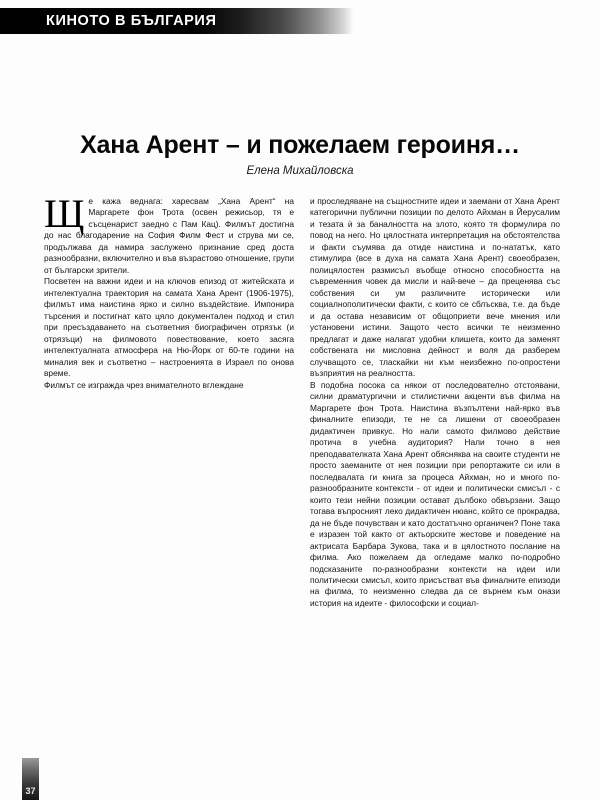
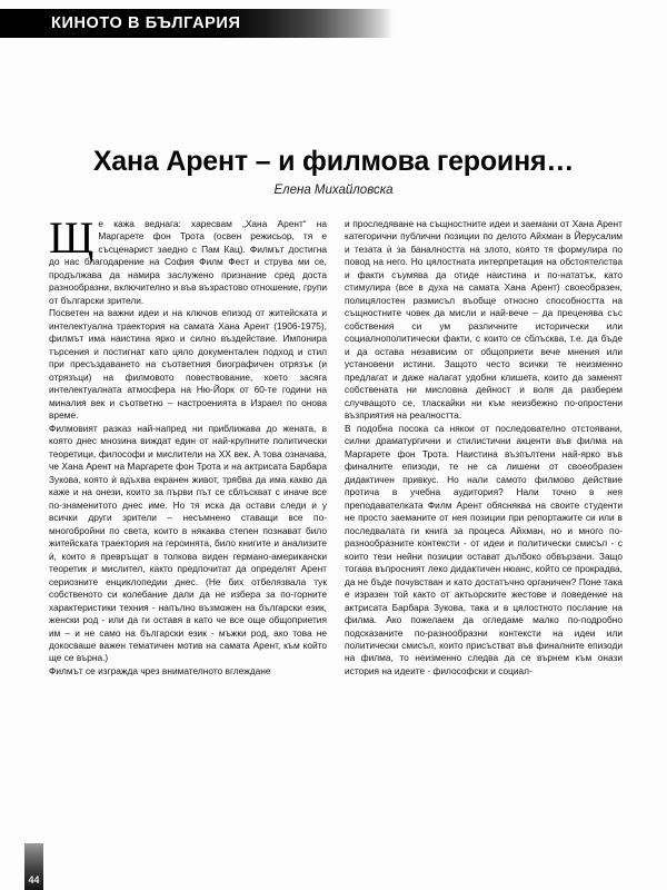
  КИНОТО В БЪЛГАРИЯ
- Хана Арент – и пожелаем героиня…
+ Хана Арент – и филмова героиня…
  Елена Михайловска
  Щ
  е кажа веднага: харесвам „Хана Арент“ на Маргарете фон Трота (освен режисьор, тя е съсценарист заедно с Пам Кац). Филмът достигна до нас благодарение на София Филм Фест и струва ми се, продължава да намира заслужено признание сред доста разнообразни, включително и във възрастово отношение, групи от български зрители.
  Посветен на важни идеи и на ключов епизод от житейската и интелектуална траектория на самата Хана Арент (1906-1975), филмът има наистина ярко и силно въздействие. Импонира търсения и постигнат като цяло документален подход и стил при пресъздаването на съответния биографичен отрязък (и отрязъци) на филмовото повествование, което засяга интелектуалната атмосфера на Ню-Йорк от 60-те години на миналия век и съответно – настроенията в Израел по онова време.
+ Филмовият разказ най-напред ни приближава до жената, в която днес мнозина виждат един от най-крупните политически теоретици, философи и мислители на ХХ век. А това означава, че Хана Арент на Маргарете фон Трота и на актрисата Барбара Зукова, която ѝ вдъхва екранен живот, трябва да има какво да каже и на онези, които за първи път се сблъскват с иначе все по-знаменитото днес име. Но тя иска да остави следи и у всички други зрители – несъмнено ставащи все по-многобройни по света, които в някаква степен познават било житейската траектория на героинята, било книгите и анализите ѝ, които я превръщат в толкова виден германо-американски теоретик и мислител, както предпочитат да определят Арент сериозните енциклопедии днес. (Не бих отбелязвала тук собственото си колебание дали да не избера за по-горните характеристики техния - напълно възможен на български език, женски род - или да ги оставя в като че все още общоприетия им – и не само на български език - мъжки род, ако това не докосваше важен тематичен мотив на самата Арент, към който ще се върна.)
  Филмът се изгражда чрез внимателното вглеждане
- и проследяване на същностните идеи и заемани от Хана Арент категорични публични позиции по делото Айхман в Йерусалим и тезата ѝ за баналността на злото, която тя формулира по повод на него. Но цялостната интерпретация на обстоятелства и факти съумява да отиде наистина и по-нататък, като стимулира (все в духа на самата Хана Арент) своеобразен, полицялостен размисъл въобще относно способността на съвременния човек да мисли и най-вече – да преценява със собствения си ум различните исторически или социалнополитически факти, с които се сблъсква, т.е. да бъде и да остава независим от общоприети вече мнения или установени истини. Защото често всички те неизменно предлагат и даже налагат удобни клишета, които да заменят собствената ни мисловна дейност и воля да разберем случващото се, тласкайки ни към неизбежно по-опростени възприятия на реалността.
+ и проследяване на същностните идеи и заемани от Хана Арент категорични публични позиции по делото Айхман в Йерусалим и тезата ѝ за баналността на злото, която тя формулира по повод на него. Но цялостната интерпретация на обстоятелства и факти съумява да отиде наистина и по-нататък, като стимулира (все в духа на самата Хана Арент) своеобразен, полицялостен размисъл въобще относно способността на същностните човек да мисли и най-вече – да преценява със собствения си ум различните исторически или социалнополитически факти, с които се сблъсква, т.е. да бъде и да остава независим от общоприети вече мнения или установени истини. Защото често всички те неизменно предлагат и даже налагат удобни клишета, които да заменят собствената ни мисловна дейност и воля да разберем случващото се, тласкайки ни към неизбежно по-опростени възприятия на реалността.
- В подобна посока са някои от последователно отстоявани, силни драматургични и стилистични акценти във филма на Маргарете фон Трота. Наистина възпълтени най-ярко във финалните епизоди, те не са лишени от своеобразен дидактичен привкус. Но нали самото филмово действие протича в учебна аудитория? Нали точно в нея преподавателката Хана Арент обясняква на своите студенти не просто заеманите от нея позиции при репортажите си или в последвалата ги книга за процеса Айхман, но и много по-разнообразните контексти - от идеи и политически смисъл - с които тези нейни позиции остават дълбоко обвързани. Защо тогава въпросният леко дидактичен нюанс, който се прокрадва, да не бъде почувстван и като достатъчно органичен? Поне така е изразен той както от актьорските жестове и поведение на актрисата Барбара Зукова, така и в цялостното послание на филма. Ако пожелаем да огледаме малко по-подробно подсказаните по-разнообразни контексти на идеи или политически смисъл, които присъстват във финалните епизоди на филма, то неизменно следва да се върнем към онази история на идеите - философски и социал-
+ В подобна посока са някои от последователно отстоявани, силни драматургични и стилистични акценти във филма на Маргарете фон Трота. Наистина възпълтени най-ярко във финалните епизоди, те не са лишени от своеобразен дидактичен привкус. Но нали самото филмово действие протича в учебна аудитория? Нали точно в нея преподавателката Филм Арент обясняква на своите студенти не просто заеманите от нея позиции при репортажите си или в последвалата ги книга за процеса Айхман, но и много по-разнообразните контексти - от идеи и политически смисъл - с които тези нейни позиции остават дълбоко обвързани. Защо тогава въпросният леко дидактичен нюанс, който се прокрадва, да не бъде почувстван и като достатъчно органичен? Поне така е изразен той както от актьорските жестове и поведение на актрисата Барбара Зукова, така и в цялостното послание на филма. Ако пожелаем да огледаме малко по-подробно подсказаните по-разнообразни контексти на идеи или политически смисъл, които присъстват във финалните епизоди на филма, то неизменно следва да се върнем към онази история на идеите - философски и социал-
- 37
+ 44
